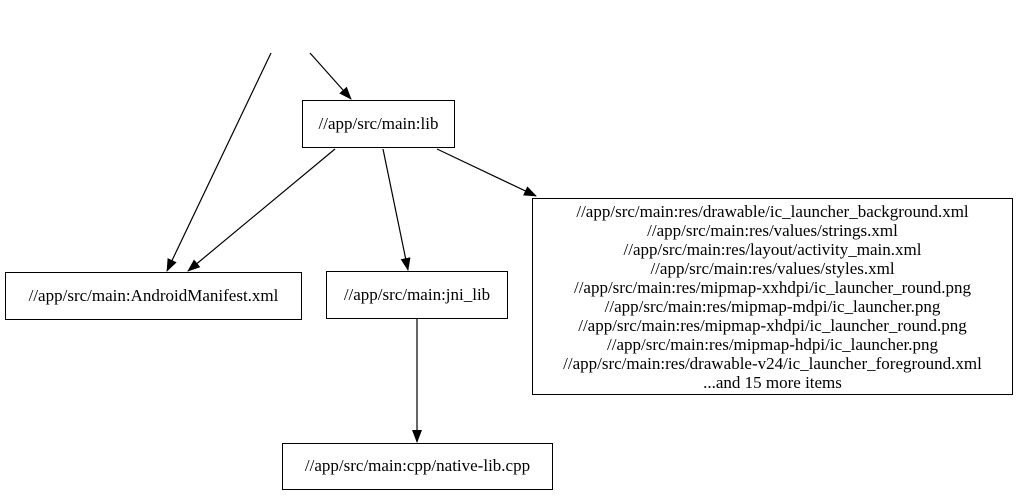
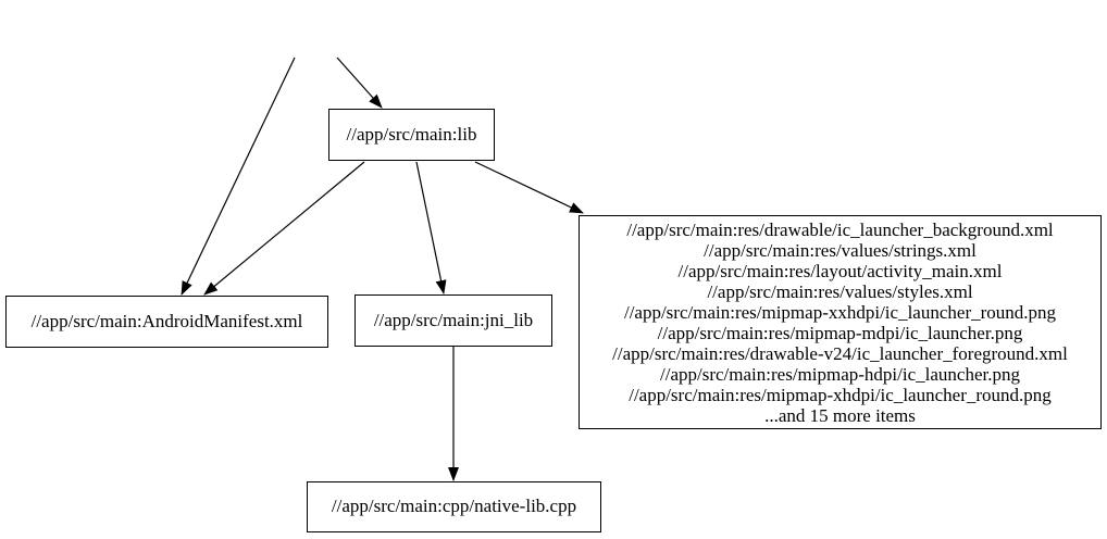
  //app/src/main:lib
  //app/src/main:AndroidManifest.xml
  //app/src/main:jni_lib
  //app/src/main:res/drawable/ic_launcher_background.xml
  //app/src/main:res/values/strings.xml
  //app/src/main:res/layout/activity_main.xml
  //app/src/main:res/values/styles.xml
  //app/src/main:res/mipmap-xxhdpi/ic_launcher_round.png
  //app/src/main:res/mipmap-mdpi/ic_launcher.png
- //app/src/main:res/mipmap-xhdpi/ic_launcher_round.png
+ //app/src/main:res/drawable-v24/ic_launcher_foreground.xml
  //app/src/main:res/mipmap-hdpi/ic_launcher.png
- //app/src/main:res/drawable-v24/ic_launcher_foreground.xml
+ //app/src/main:res/mipmap-xhdpi/ic_launcher_round.png
  ...and 15 more items
  //app/src/main:cpp/native-lib.cpp
